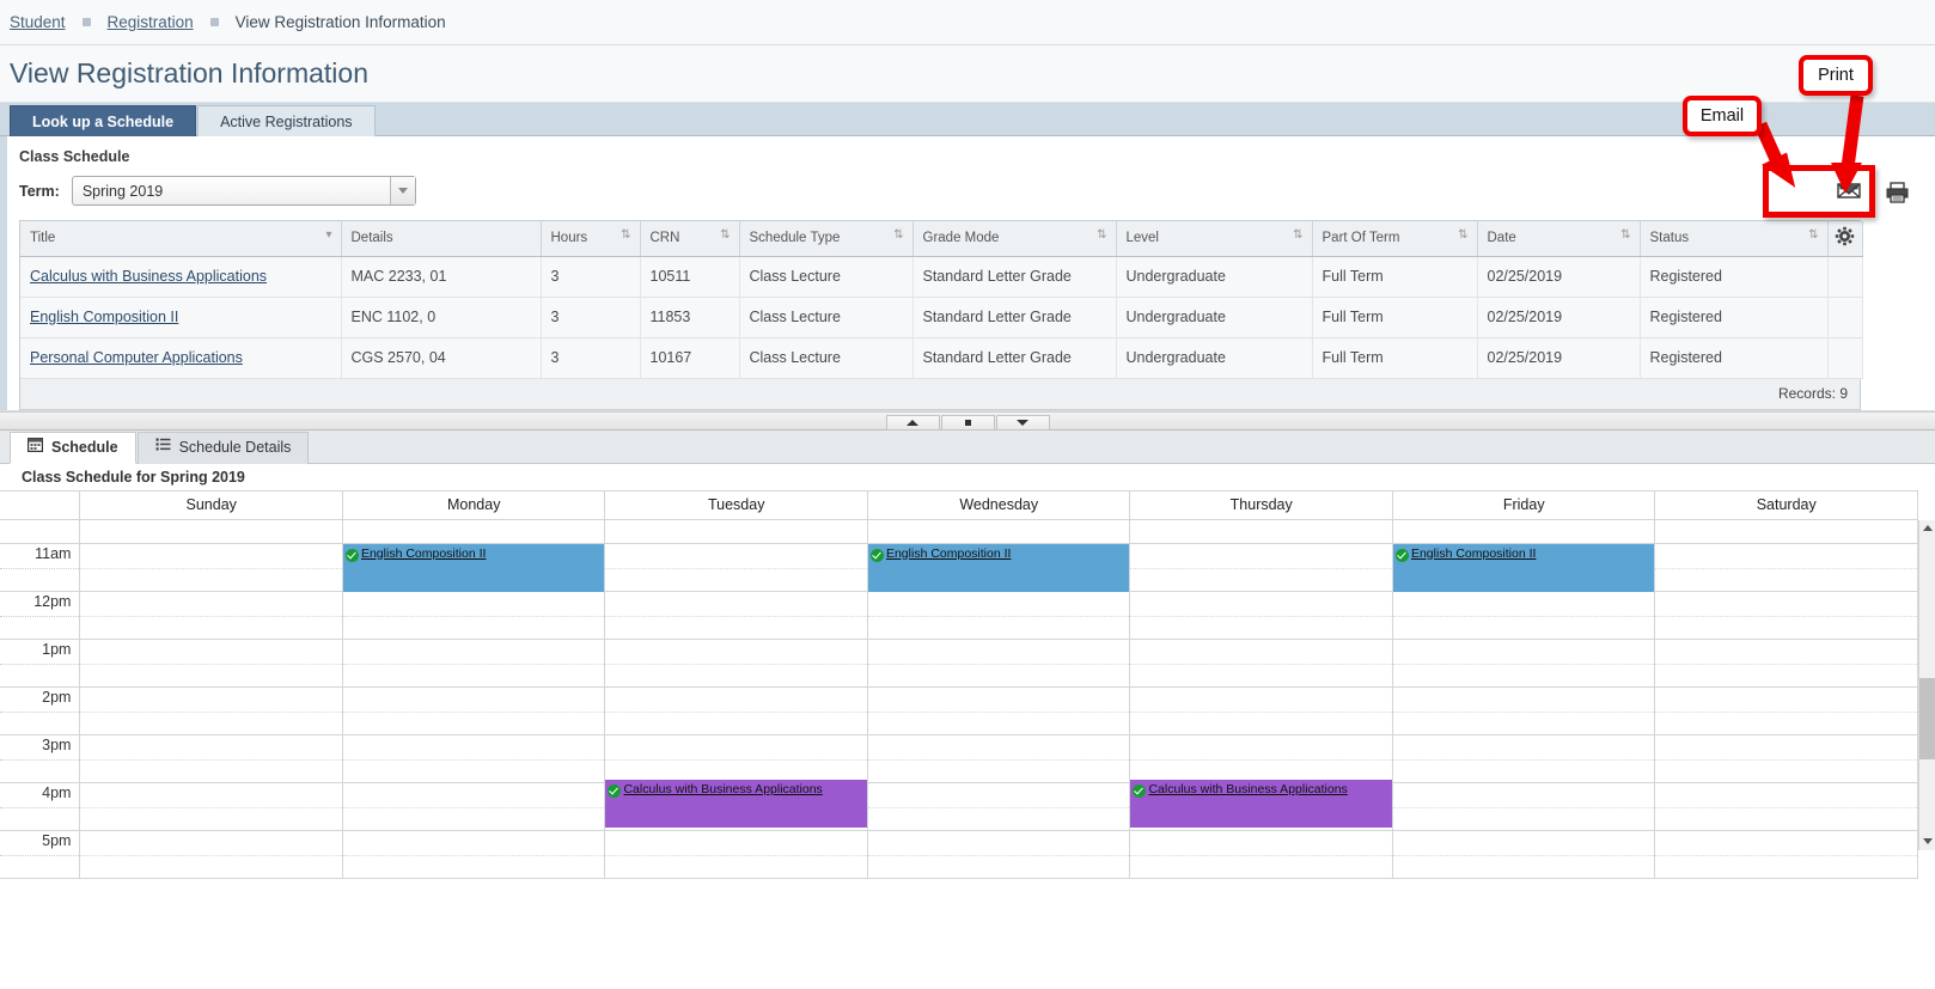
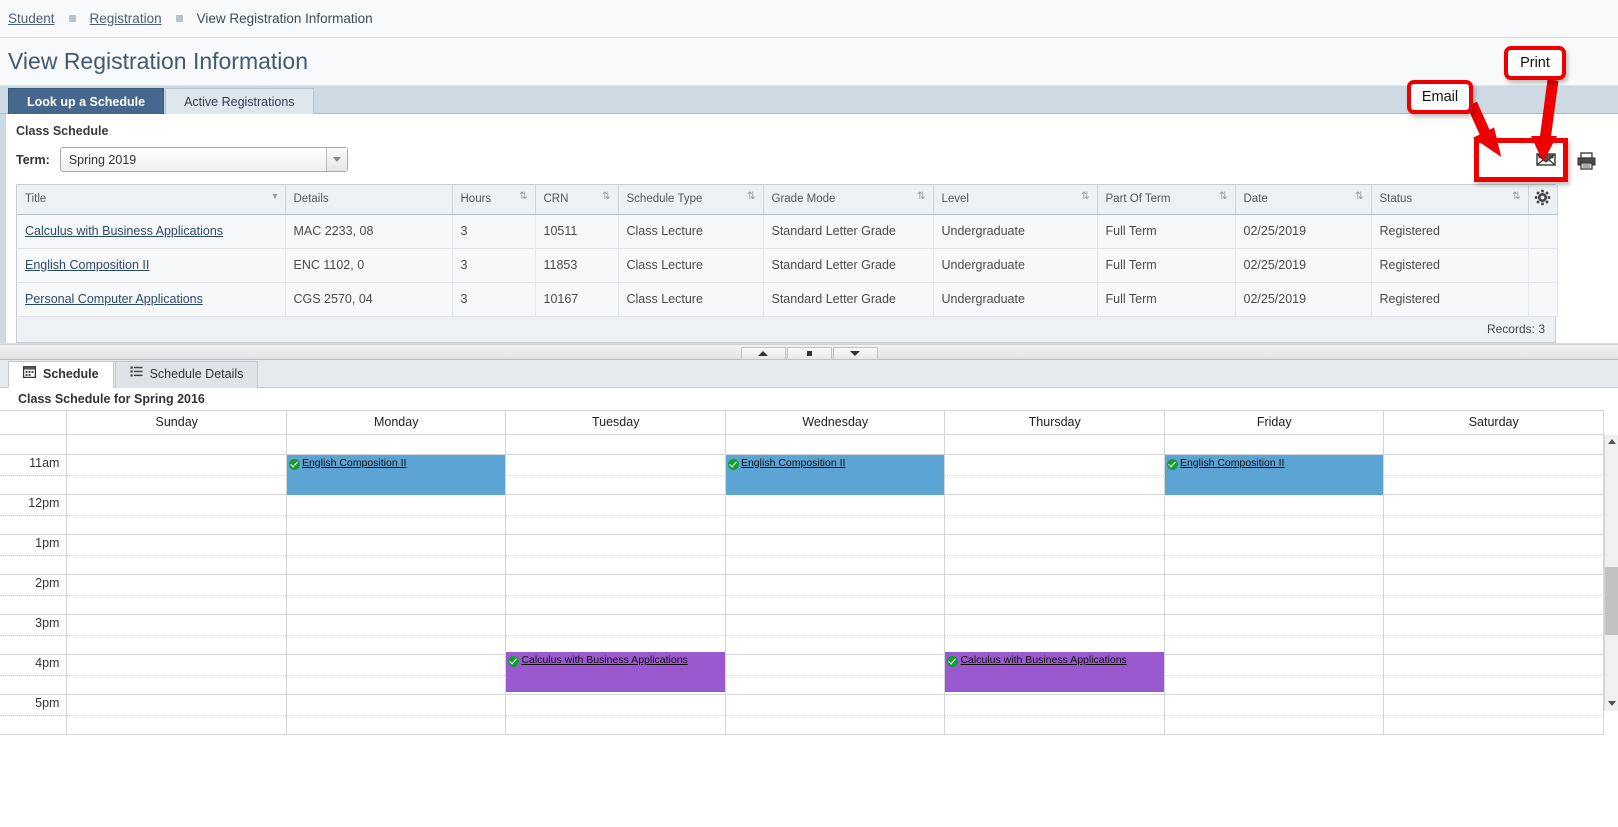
  Student
  Registration
  View Registration Information
  View Registration Information
  Look up a Schedule
  Active Registrations
  Class Schedule
  Term:
  Spring 2019
  Title ▾	Details	Hours ⇅	CRN ⇅	Schedule Type ⇅	Grade Mode ⇅	Level ⇅	Part Of Term ⇅	Date ⇅	Status ⇅
- Calculus with Business Applications	MAC 2233, 01	3	10511	Class Lecture	Standard Letter Grade	Undergraduate	Full Term	02/25/2019	Registered
+ Calculus with Business Applications	MAC 2233, 08	3	10511	Class Lecture	Standard Letter Grade	Undergraduate	Full Term	02/25/2019	Registered
  English Composition II	ENC 1102, 0	3	11853	Class Lecture	Standard Letter Grade	Undergraduate	Full Term	02/25/2019	Registered
  Personal Computer Applications	CGS 2570, 04	3	10167	Class Lecture	Standard Letter Grade	Undergraduate	Full Term	02/25/2019	Registered
- Records: 9
+ Records: 3
  Schedule
  Schedule Details
- Class Schedule for Spring 2019
+ Class Schedule for Spring 2016
  	Sunday	Monday	Tuesday	Wednesday	Thursday	Friday	Saturday
  11am		English Composition II		English Composition II		English Composition II
  12pm
  1pm
  2pm
  3pm			Calculus with Business Applications		Calculus with Business Applications
  4pm
  5pm
  Print
  Email
